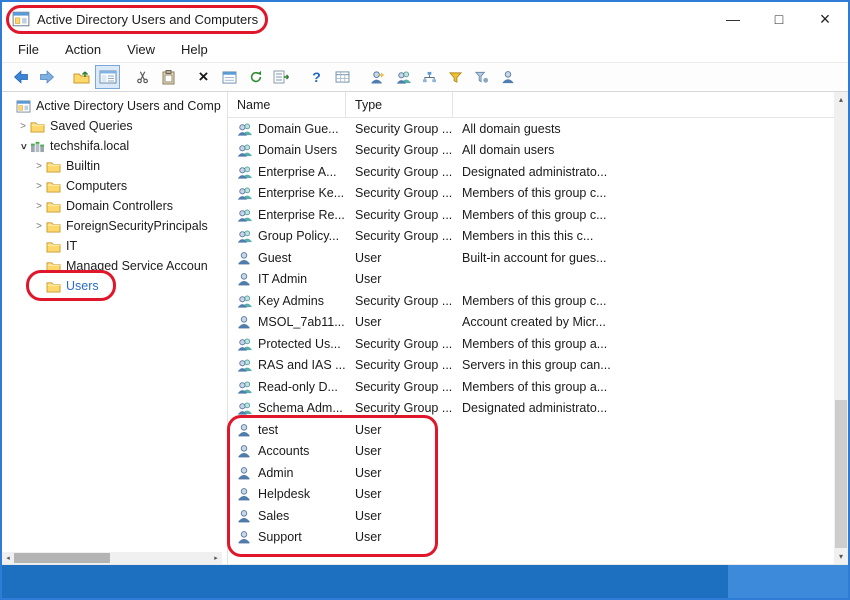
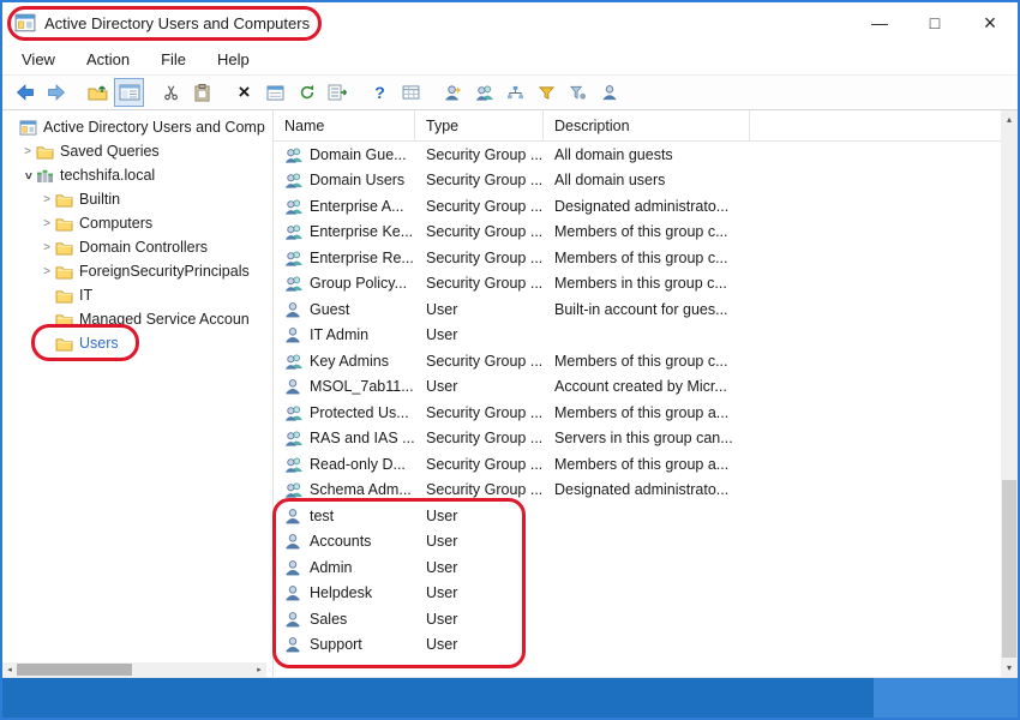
  Active Directory Users and Computers
  —
  □
  ×
- File
+ View
  Action
- View
+ File
  Help
  ×
  ?
  Active Directory Users and Comp
  >
  Saved Queries
  techshifa.local
  >
  Builtin
  >
  Computers
  >
  Domain Controllers
  >
  ForeignSecurityPrincipals
  IT
  Managed Service Accoun
  Users
  Name
  Type
+ Description
  Domain Gue...
  Security Group ...
  All domain guests
  Domain Users
  Security Group ...
  All domain users
  Enterprise A...
  Security Group ...
  Designated administrato...
  Enterprise Ke...
  Security Group ...
  Members of this group c...
  Enterprise Re...
  Security Group ...
  Members of this group c...
  Group Policy...
  Security Group ...
- Members in this this c...
+ Members in this group c...
  Guest
  User
  Built-in account for gues...
  IT Admin
  User
  Key Admins
  Security Group ...
  Members of this group c...
  MSOL_7ab11...
  User
  Account created by Micr...
  Protected Us...
  Security Group ...
  Members of this group a...
  RAS and IAS ...
  Security Group ...
  Servers in this group can...
  Read-only D...
  Security Group ...
  Members of this group a...
  Schema Adm...
  Security Group ...
  Designated administrato...
  test
  User
  Accounts
  User
  Admin
  User
  Helpdesk
  User
  Sales
  User
  Support
  User
  ▴
  ▾
